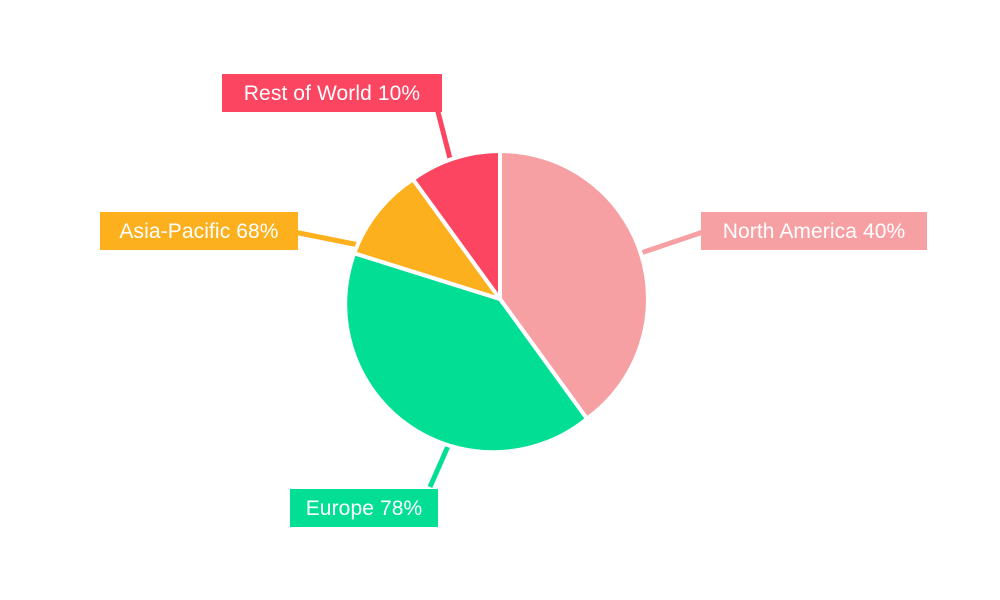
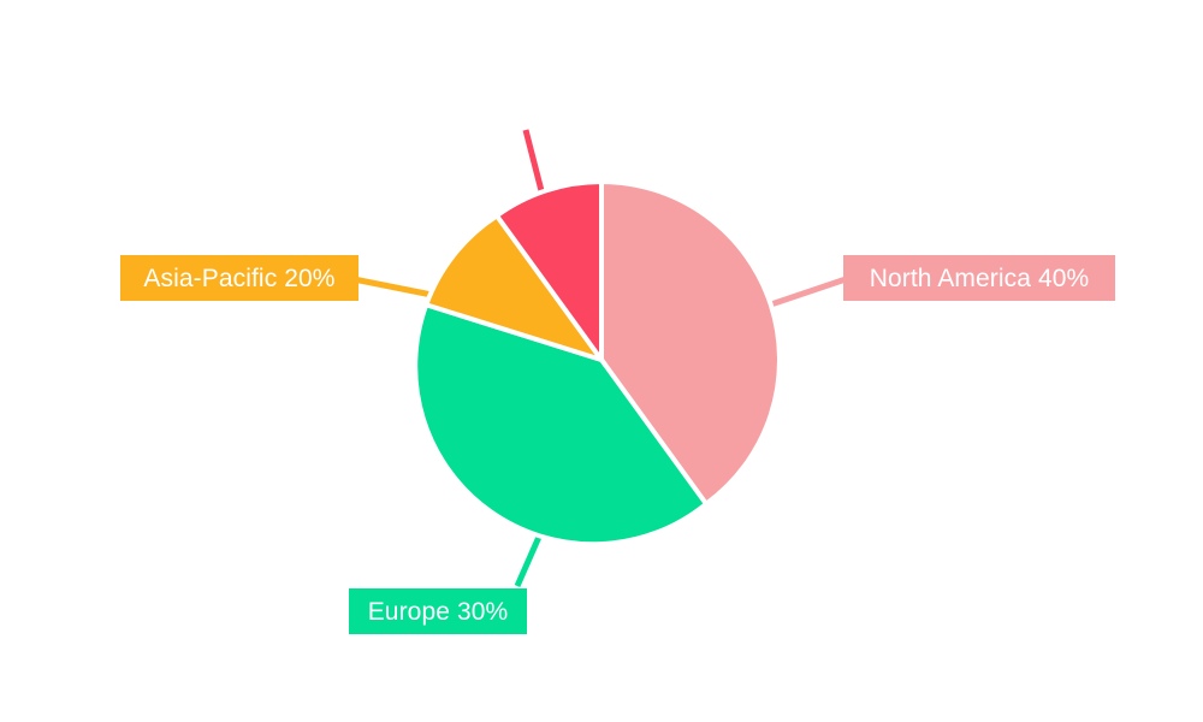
  North America 40%
- Europe 78%
+ Europe 30%
- Asia-Pacific 68%
+ Asia-Pacific 20%
- Rest of World 10%
